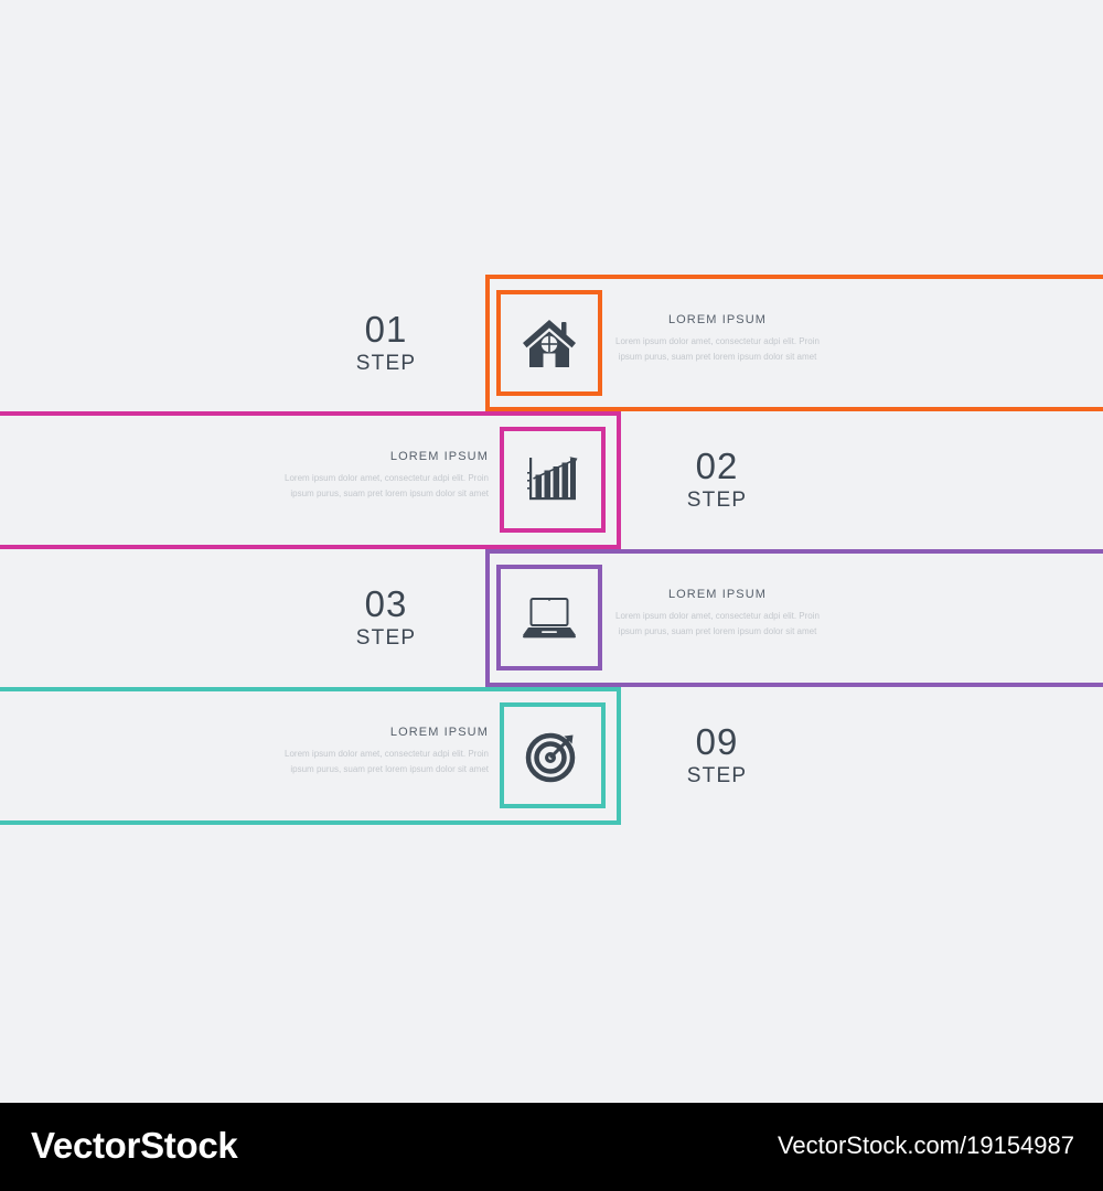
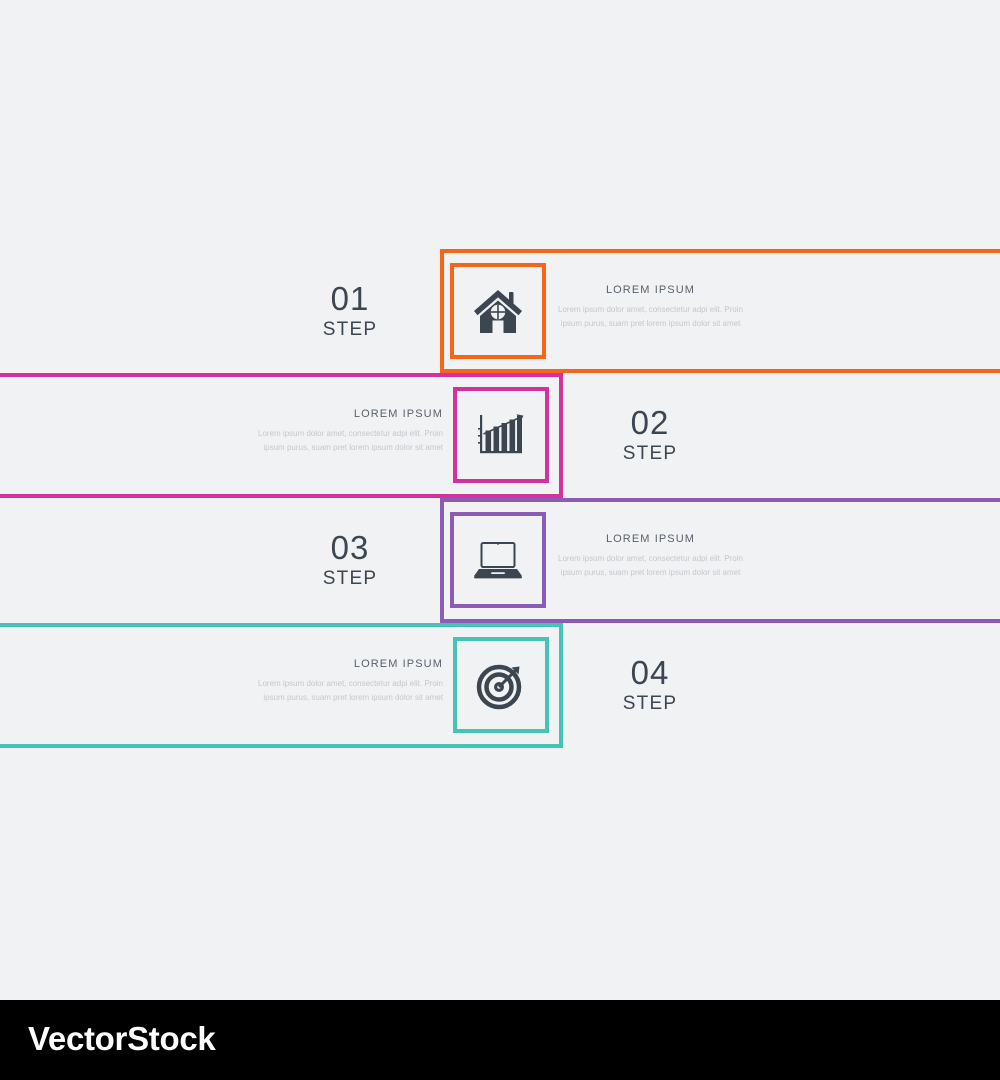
  01
  STEP
  LOREM IPSUM
  Lorem ipsum dolor amet, consectetur adpi elit. Proin ipsum purus, suam pret lorem ipsum dolor sit amet
  LOREM IPSUM
  Lorem ipsum dolor amet, consectetur adpi elit. Proin ipsum purus, suam pret lorem ipsum dolor sit amet
  02
  STEP
  03
  STEP
  LOREM IPSUM
  Lorem ipsum dolor amet, consectetur adpi elit. Proin ipsum purus, suam pret lorem ipsum dolor sit amet
  LOREM IPSUM
  Lorem ipsum dolor amet, consectetur adpi elit. Proin ipsum purus, suam pret lorem ipsum dolor sit amet
- 09
+ 04
  STEP
  VectorStock
- VectorStock.com/19154987
